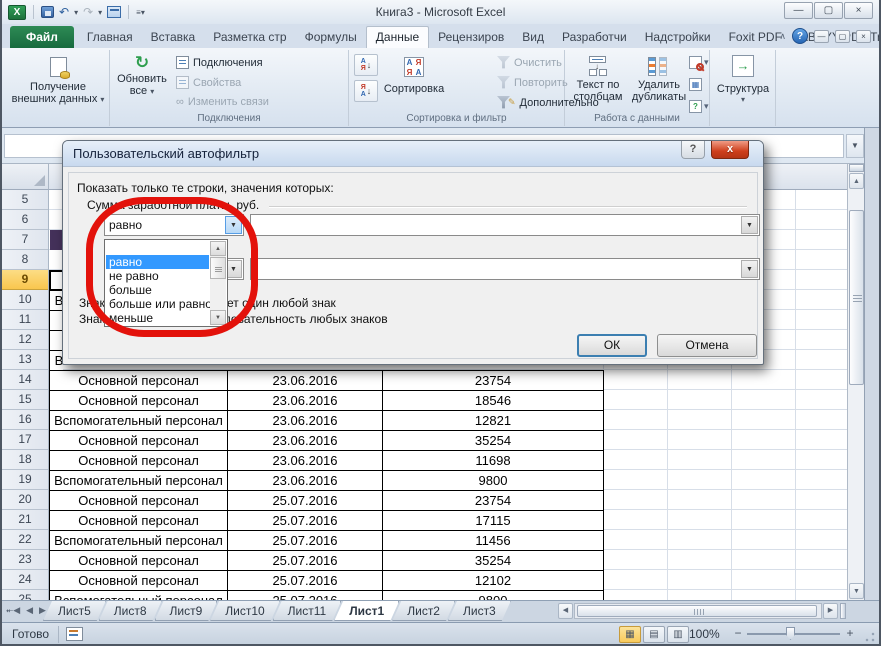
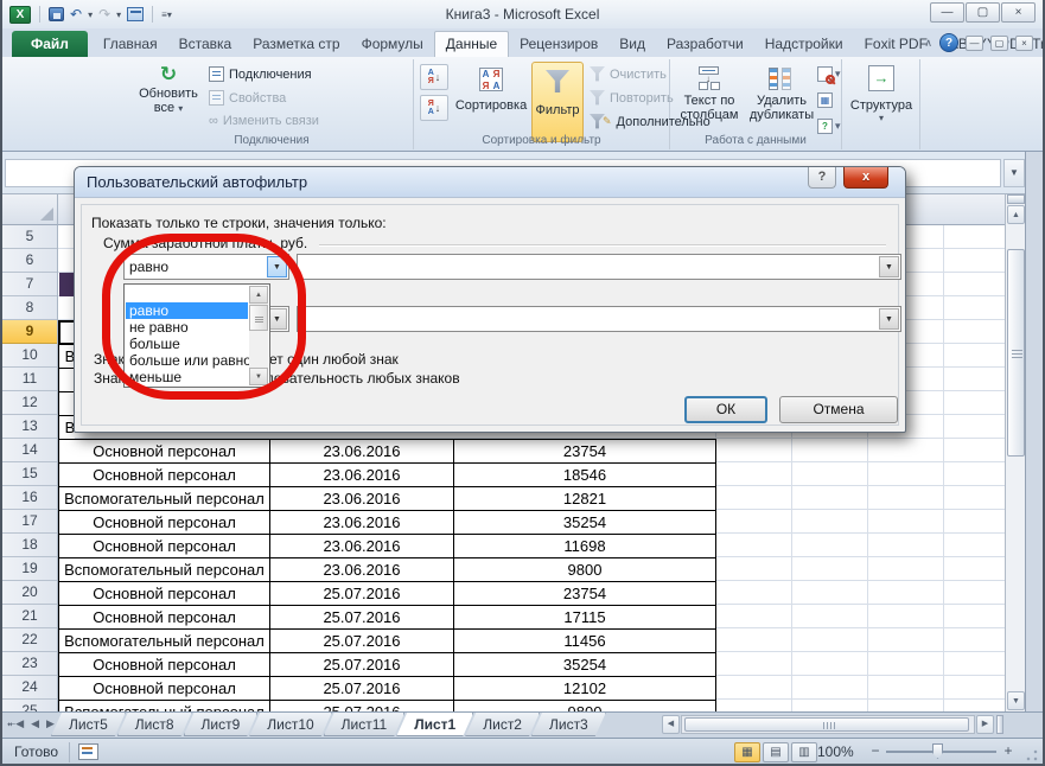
  Книга3 - Microsoft Excel
  X
  ↶
  ▾
  ↷
  ▾
  ≡▾
  —
  ▢
  ×
  Файл
  Главная
  Вставка
  Разметка стр
  Формулы
  Данные
  Рецензиров
  Вид
  Разработчи
  Надстройки
  Foxit PDF
  ∧
  ?
  —
  ▢
  ×
- Получение
- внешних данных ▾
  ↻
  Обновить
  все ▾
  Подключения
  Свойства
  ∞
  Изменить связи
  Подключения
  ↓
  ↓
  А
  Я
  Я
  А
  Сортировка
+ Фильтр
  Очистить
  Повторить
  ✎
  Дополнительно
  Сортировка и фильтр
  ↓
  Текст по
  столбцам
  Удалить
  дубликаты
  ▾
  ▦
  ?
  ▾
  Работа с данными
  →
  Структура
  ▾
  ▼
  5
  6
  7
  8
  9
  10
  11
  12
  13
  14
  15
  16
  17
  18
  19
  20
  21
  22
  23
  24
  25
  Основной персонал
  23.06.2016
  23754
  Основной персонал
  23.06.2016
  18546
  Вспомогательный персонал
  23.06.2016
  12821
  Основной персонал
  23.06.2016
  35254
  Основной персонал
  23.06.2016
  11698
  Вспомогательный персонал
  23.06.2016
  9800
  Основной персонал
  25.07.2016
  23754
  Основной персонал
  25.07.2016
  17115
  Вспомогательный персонал
  25.07.2016
  11456
  Основной персонал
  25.07.2016
  35254
  Основной персонал
  25.07.2016
  12102
  ⯬◀
  ◀
  ▶
  Лист5
  Лист8
  Лист9
  Лист10
  Лист11
  Лист1
  Лист2
  Лист3
  Готово
  ▦
  ▤
  ▥
  100%
  −
  +
  Пользовательский автофильтр
  ?
  x
- Показать только те строки, значения которых:
+ Показать только те строки, значения только:
  Сумма заработной платы, руб.
  равно
  ОК
  Отмена
  равно
  не равно
  больше
  больше или равно
  меньше
